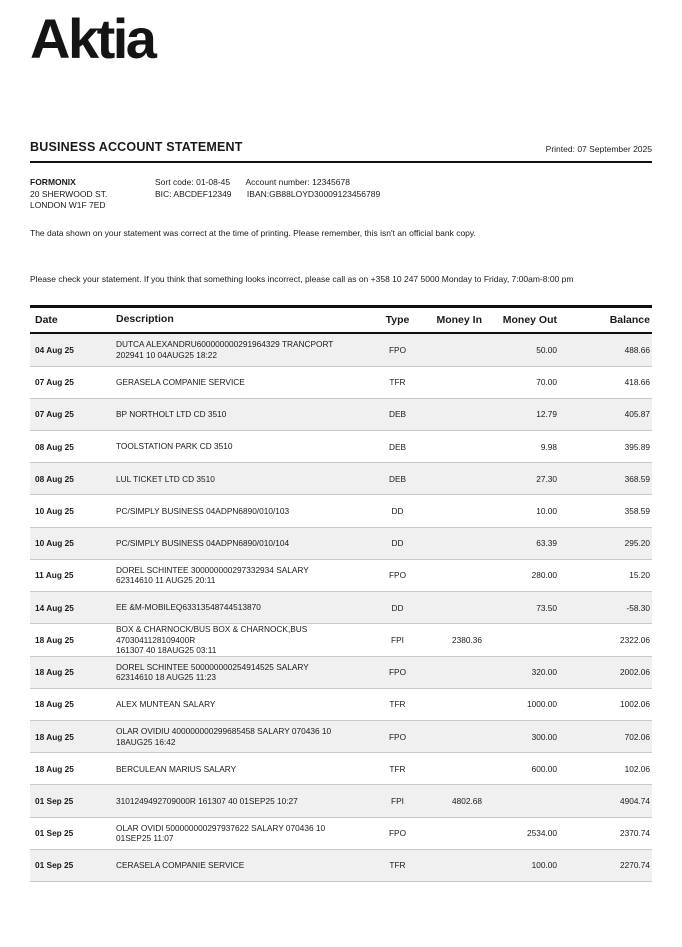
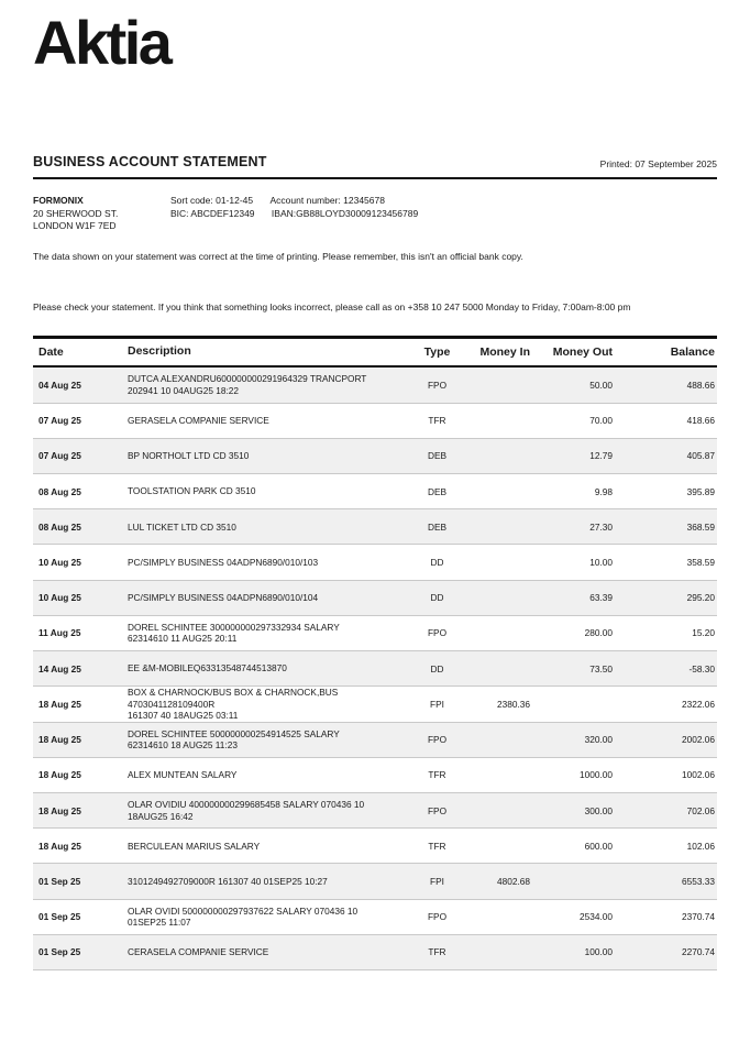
  Aktia
  BUSINESS ACCOUNT STATEMENT
  Printed: 07 September 2025
  FORMONIX
  20 SHERWOOD ST.
  LONDON W1F 7ED
- Sort code: 01-08-45 Account number: 12345678
+ Sort code: 01-12-45 Account number: 12345678
  BIC: ABCDEF12349 IBAN:GB88LOYD30009123456789
  The data shown on your statement was correct at the time of printing. Please remember, this isn't an official bank copy.
  Please check your statement. If you think that something looks incorrect, please call as on +358 10 247 5000 Monday to Friday, 7:00am-8:00 pm
  Date
  Description
  Type
  Money In
  Money Out
  Balance
  04 Aug 25
  DUTCA ALEXANDRU600000000291964329 TRANCPORT
  202941 10 04AUG25 18:22
  FPO
  50.00
  488.66
  07 Aug 25
  GERASELA COMPANIE SERVICE
  TFR
  70.00
  418.66
  07 Aug 25
  BP NORTHOLT LTD CD 3510
  DEB
  12.79
  405.87
  08 Aug 25
  TOOLSTATION PARK CD 3510
  DEB
  9.98
  395.89
  08 Aug 25
  LUL TICKET LTD CD 3510
  DEB
  27.30
  368.59
  10 Aug 25
  PC/SIMPLY BUSINESS 04ADPN6890/010/103
  DD
  10.00
  358.59
  10 Aug 25
  PC/SIMPLY BUSINESS 04ADPN6890/010/104
  DD
  63.39
  295.20
  11 Aug 25
  DOREL SCHINTEE 300000000297332934 SALARY
  62314610 11 AUG25 20:11
  FPO
  280.00
  15.20
  14 Aug 25
  EE &M-MOBILEQ63313548744513870
  DD
  73.50
  -58.30
  18 Aug 25
  BOX & CHARNOCK/BUS BOX & CHARNOCK,BUS 4703041128109400R
  161307 40 18AUG25 03:11
  FPI
  2380.36
  2322.06
  18 Aug 25
  DOREL SCHINTEE 500000000254914525 SALARY
  62314610 18 AUG25 11:23
  FPO
  320.00
  2002.06
  18 Aug 25
  ALEX MUNTEAN SALARY
  TFR
  1000.00
  1002.06
  18 Aug 25
  OLAR OVIDIU 400000000299685458 SALARY 070436 10
  18AUG25 16:42
  FPO
  300.00
  702.06
  18 Aug 25
  BERCULEAN MARIUS SALARY
  TFR
  600.00
  102.06
  01 Sep 25
  3101249492709000R 161307 40 01SEP25 10:27
  FPI
  4802.68
- 4904.74
+ 6553.33
  01 Sep 25
  OLAR OVIDI 500000000297937622 SALARY 070436 10
  01SEP25 11:07
  FPO
  2534.00
  2370.74
  01 Sep 25
  CERASELA COMPANIE SERVICE
  TFR
  100.00
  2270.74
